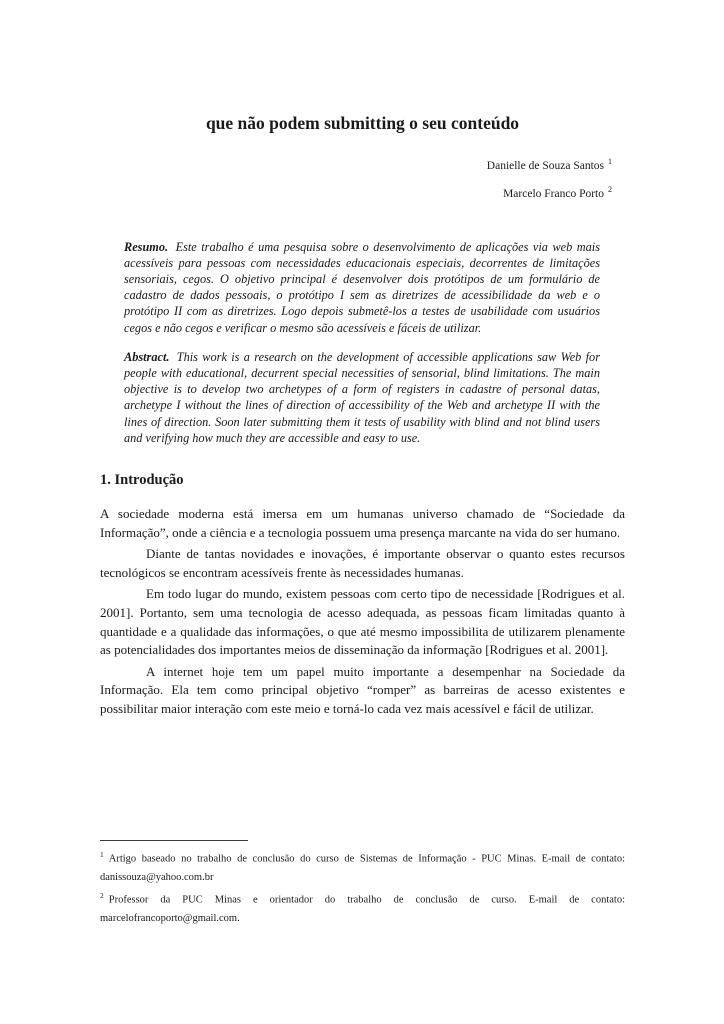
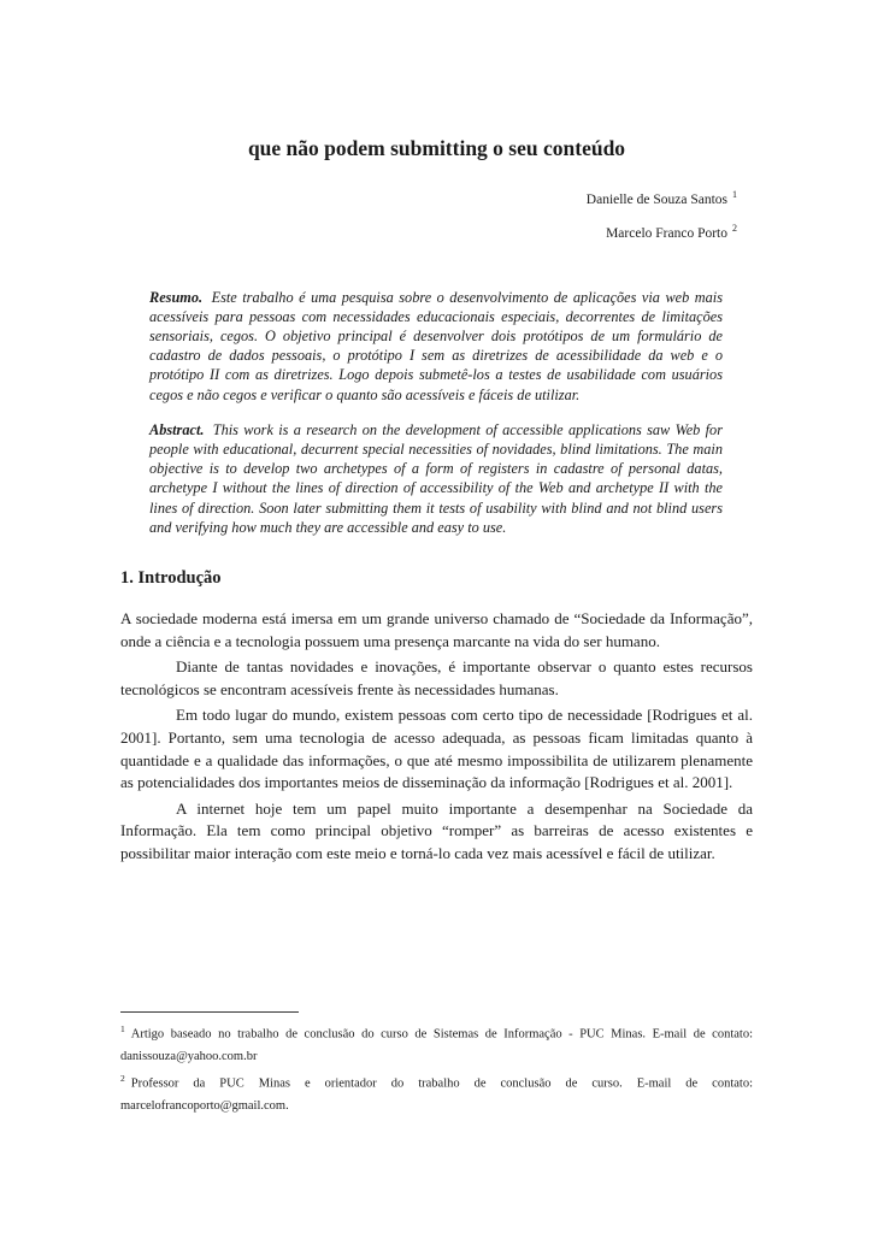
  que não podem submitting o seu conteúdo
  Danielle de Souza Santos 1
  Marcelo Franco Porto 2
- Resumo. Este trabalho é uma pesquisa sobre o desenvolvimento de aplicações via web mais acessíveis para pessoas com necessidades educacionais especiais, decorrentes de limitações sensoriais, cegos. O objetivo principal é desenvolver dois protótipos de um formulário de cadastro de dados pessoais, o protótipo I sem as diretrizes de acessibilidade da web e o protótipo II com as diretrizes. Logo depois submetê-los a testes de usabilidade com usuários cegos e não cegos e verificar o mesmo são acessíveis e fáceis de utilizar.
+ Resumo. Este trabalho é uma pesquisa sobre o desenvolvimento de aplicações via web mais acessíveis para pessoas com necessidades educacionais especiais, decorrentes de limitações sensoriais, cegos. O objetivo principal é desenvolver dois protótipos de um formulário de cadastro de dados pessoais, o protótipo I sem as diretrizes de acessibilidade da web e o protótipo II com as diretrizes. Logo depois submetê-los a testes de usabilidade com usuários cegos e não cegos e verificar o quanto são acessíveis e fáceis de utilizar.
- Abstract. This work is a research on the development of accessible applications saw Web for people with educational, decurrent special necessities of sensorial, blind limitations. The main objective is to develop two archetypes of a form of registers in cadastre of personal datas, archetype I without the lines of direction of accessibility of the Web and archetype II with the lines of direction. Soon later submitting them it tests of usability with blind and not blind users and verifying how much they are accessible and easy to use.
+ Abstract. This work is a research on the development of accessible applications saw Web for people with educational, decurrent special necessities of novidades, blind limitations. The main objective is to develop two archetypes of a form of registers in cadastre of personal datas, archetype I without the lines of direction of accessibility of the Web and archetype II with the lines of direction. Soon later submitting them it tests of usability with blind and not blind users and verifying how much they are accessible and easy to use.
  1. Introdução
- A sociedade moderna está imersa em um humanas universo chamado de “Sociedade da Informação”, onde a ciência e a tecnologia possuem uma presença marcante na vida do ser humano.
+ A sociedade moderna está imersa em um grande universo chamado de “Sociedade da Informação”, onde a ciência e a tecnologia possuem uma presença marcante na vida do ser humano.
  Diante de tantas novidades e inovações, é importante observar o quanto estes recursos tecnológicos se encontram acessíveis frente às necessidades humanas.
  Em todo lugar do mundo, existem pessoas com certo tipo de necessidade [Rodrigues et al. 2001]. Portanto, sem uma tecnologia de acesso adequada, as pessoas ficam limitadas quanto à quantidade e a qualidade das informações, o que até mesmo impossibilita de utilizarem plenamente as potencialidades dos importantes meios de disseminação da informação [Rodrigues et al. 2001].
  A internet hoje tem um papel muito importante a desempenhar na Sociedade da Informação. Ela tem como principal objetivo “romper” as barreiras de acesso existentes e possibilitar maior interação com este meio e torná-lo cada vez mais acessível e fácil de utilizar.
  1Artigo baseado no trabalho de conclusão do curso de Sistemas de Informação - PUC Minas. E-mail de contato: danissouza@yahoo.com.br
  2Professor da PUC Minas e orientador do trabalho de conclusão de curso. E-mail de contato: marcelofrancoporto@gmail.com.
